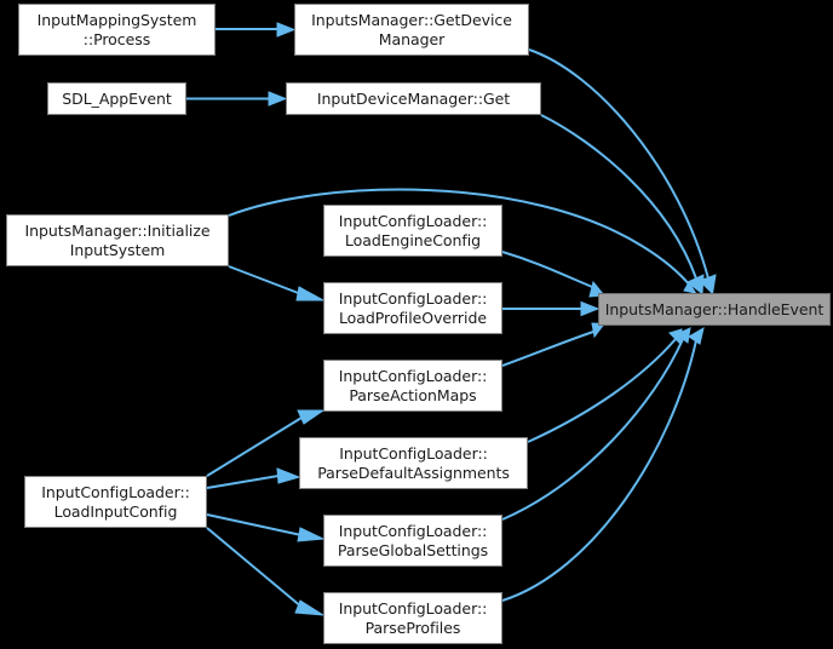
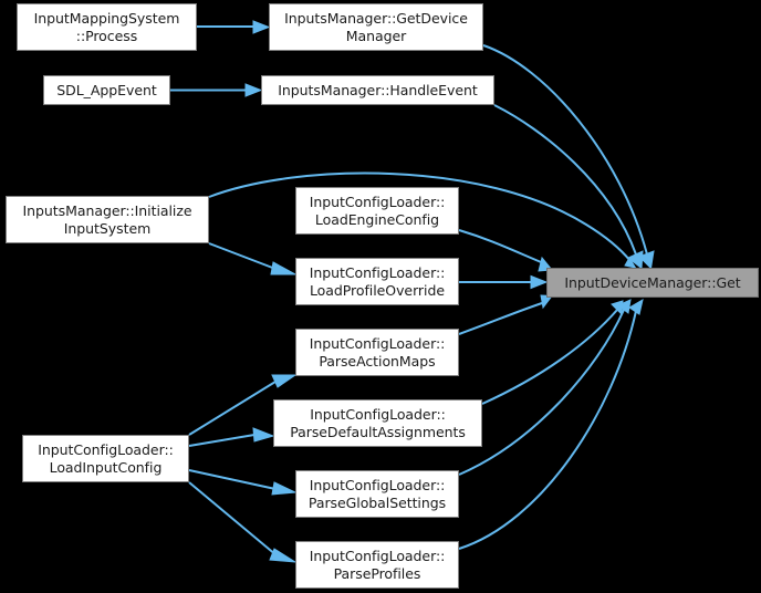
  InputMappingSystem
  ::Process
  InputsManager::GetDevice
  Manager
  SDL_AppEvent
- InputDeviceManager::Get
+ InputsManager::HandleEvent
  InputsManager::Initialize
  InputSystem
  InputConfigLoader::
  LoadEngineConfig
  InputConfigLoader::
  LoadProfileOverride
- InputsManager::HandleEvent
+ InputDeviceManager::Get
  InputConfigLoader::
  ParseActionMaps
  InputConfigLoader::
  ParseDefaultAssignments
  InputConfigLoader::
  LoadInputConfig
  InputConfigLoader::
  ParseGlobalSettings
  InputConfigLoader::
  ParseProfiles
